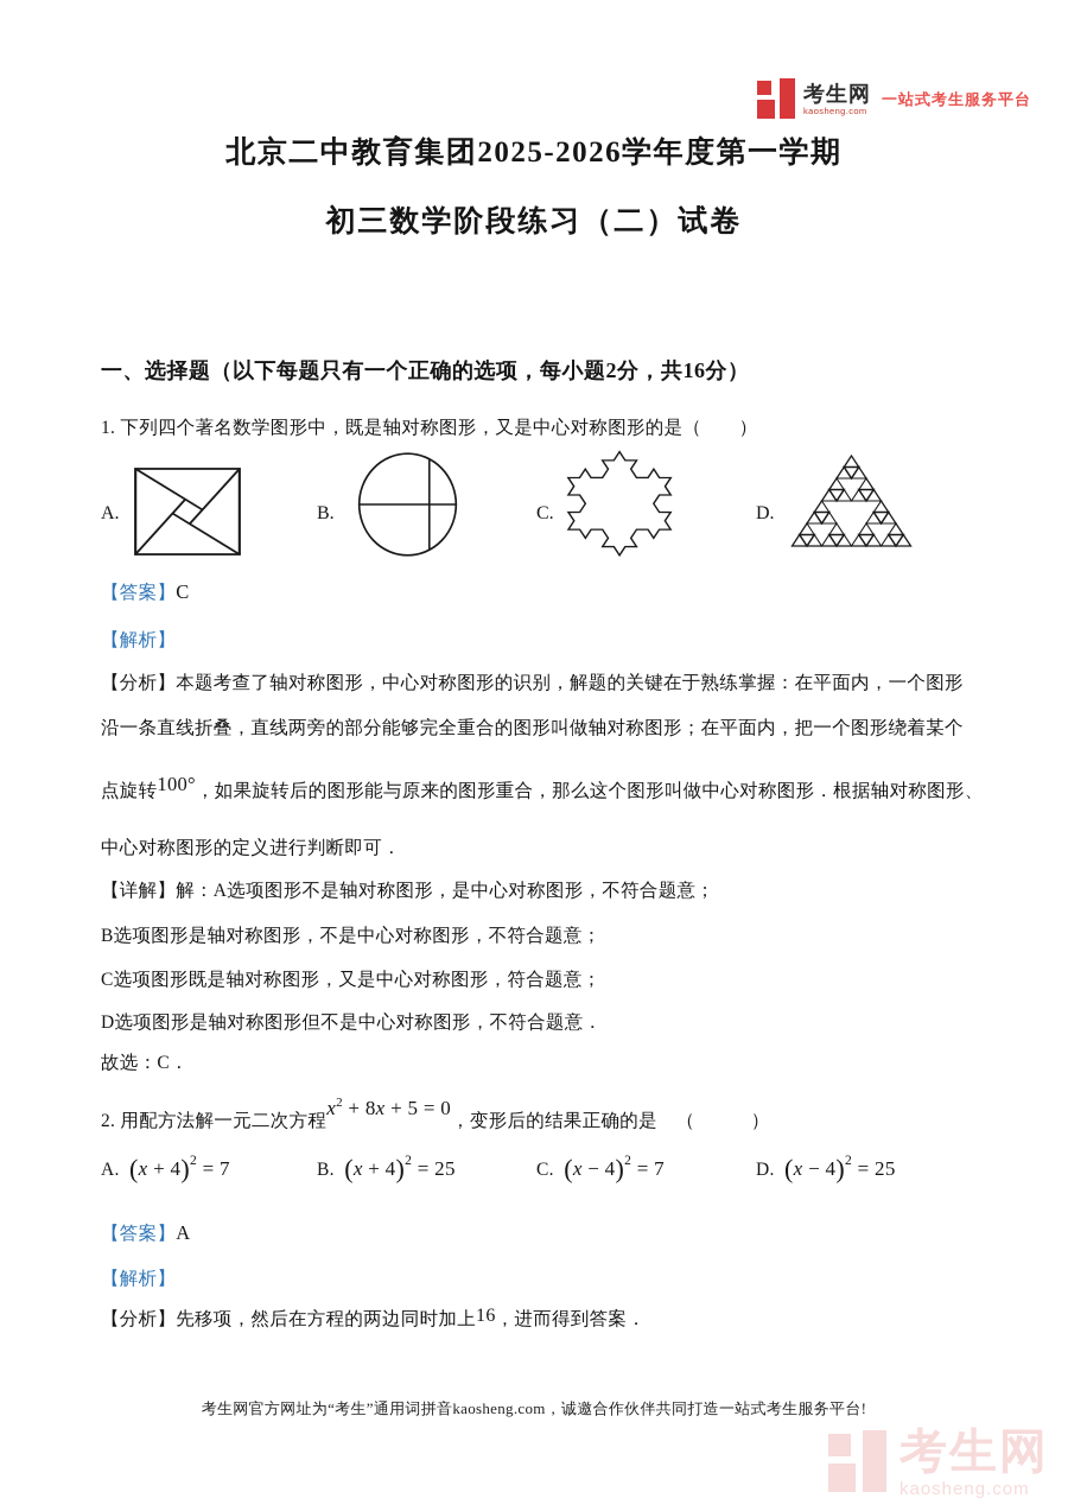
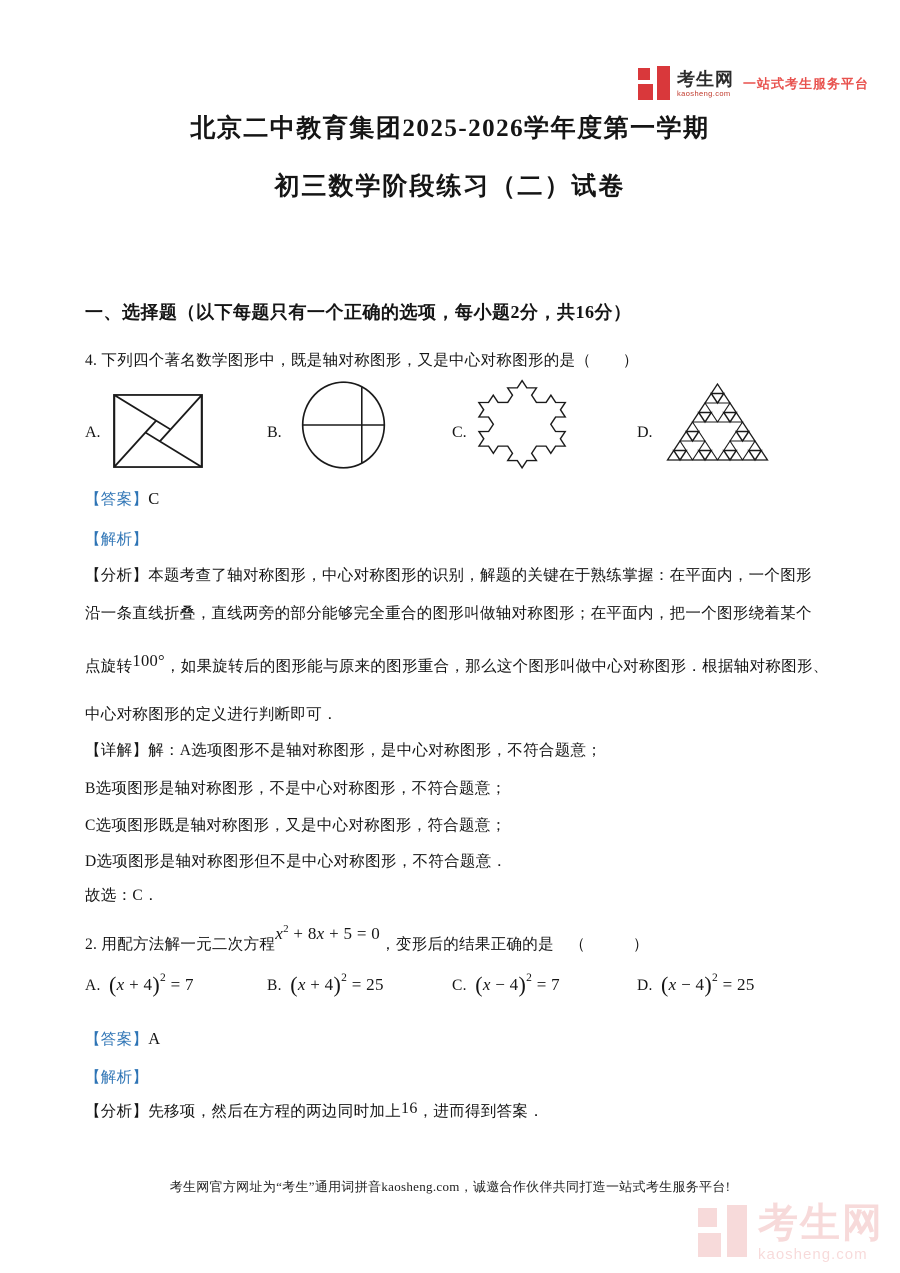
  考生网
  kaosheng.com
  一站式考生服务平台
  北京二中教育集团2025-2026学年度第一学期
  初三数学阶段练习（二）试卷
  一、选择题（以下每题只有一个正确的选项，每小题2分，共16分）
- 1. 下列四个著名数学图形中，既是轴对称图形，又是中心对称图形的是（ ）
+ 4. 下列四个著名数学图形中，既是轴对称图形，又是中心对称图形的是（ ）
  A.
  B.
  C.
  D.
  【答案】C
  【解析】
  【分析】本题考查了轴对称图形，中心对称图形的识别，解题的关键在于熟练掌握：在平面内，一个图形
  沿一条直线折叠，直线两旁的部分能够完全重合的图形叫做轴对称图形；在平面内，把一个图形绕着某个
  点旋转100°，如果旋转后的图形能与原来的图形重合，那么这个图形叫做中心对称图形．根据轴对称图形、
  中心对称图形的定义进行判断即可．
  【详解】解：A选项图形不是轴对称图形，是中心对称图形，不符合题意；
  B选项图形是轴对称图形，不是中心对称图形，不符合题意；
  C选项图形既是轴对称图形，又是中心对称图形，符合题意；
  D选项图形是轴对称图形但不是中心对称图形，不符合题意．
  故选：C．
  2. 用配方法解一元二次方程x2 + 8x + 5 = 0，变形后的结果正确的是 （ ）
  A. (x + 4)2 = 7
  B. (x + 4)2 = 25
  C. (x − 4)2 = 7
  D. (x − 4)2 = 25
  【答案】A
  【解析】
  【分析】先移项，然后在方程的两边同时加上16，进而得到答案．
  考生网官方网址为“考生”通用词拼音kaosheng.com，诚邀合作伙伴共同打造一站式考生服务平台!
  考生网
  kaosheng.com
